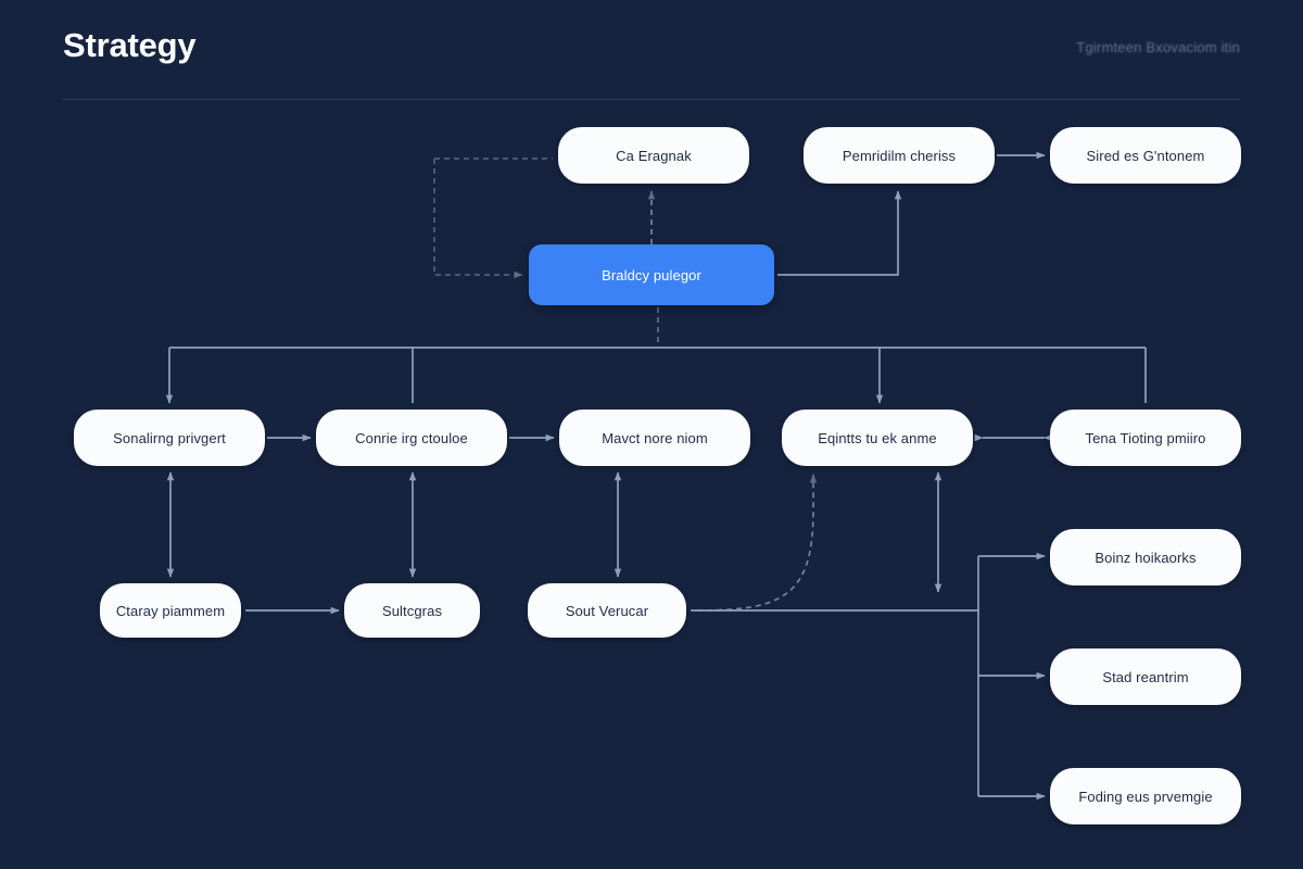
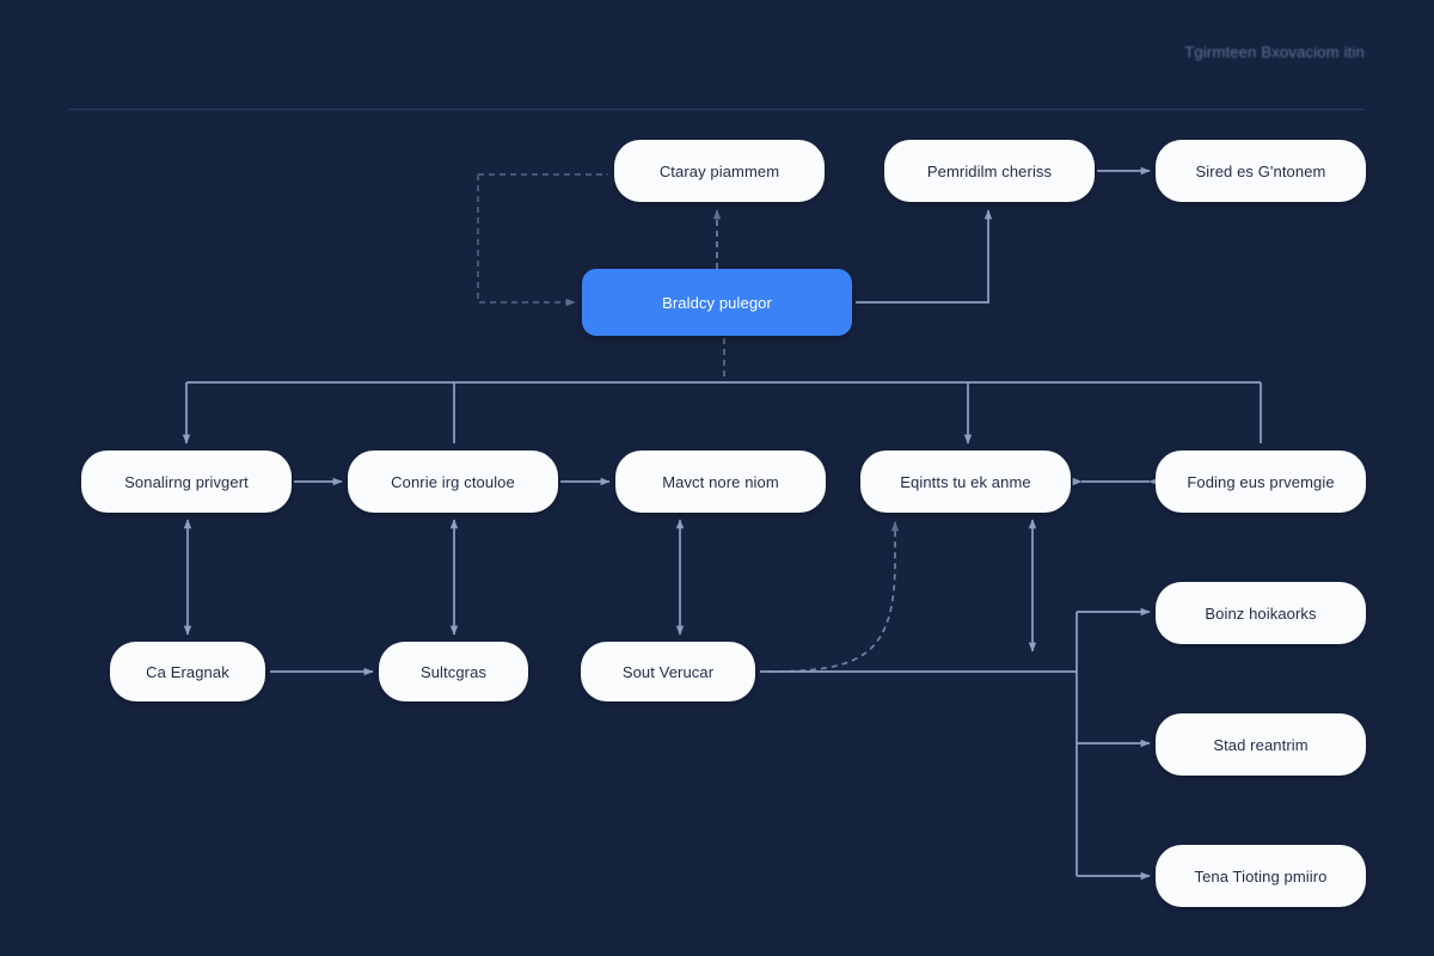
- Strategy
  Tgirmteen Bxovaciom itin
- Ca Eragnak
+ Ctaray piammem
  Pemridilm cheriss
  Sired es G'ntonem
  Braldcy pulegor
  Sonalirng privgert
  Conrie irg ctouloe
  Mavct nore niom
  Eqintts tu ek anme
- Tena Tioting pmiiro
+ Foding eus prvemgie
- Ctaray piammem
+ Ca Eragnak
  Sultcgras
  Sout Verucar
  Boinz hoikaorks
  Stad reantrim
- Foding eus prvemgie
+ Tena Tioting pmiiro
